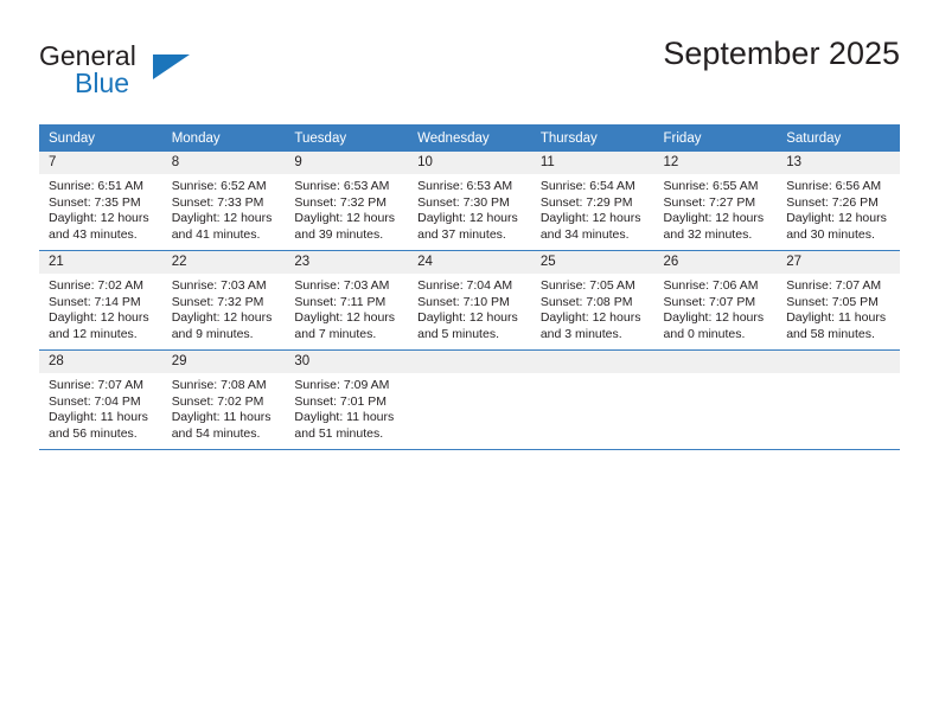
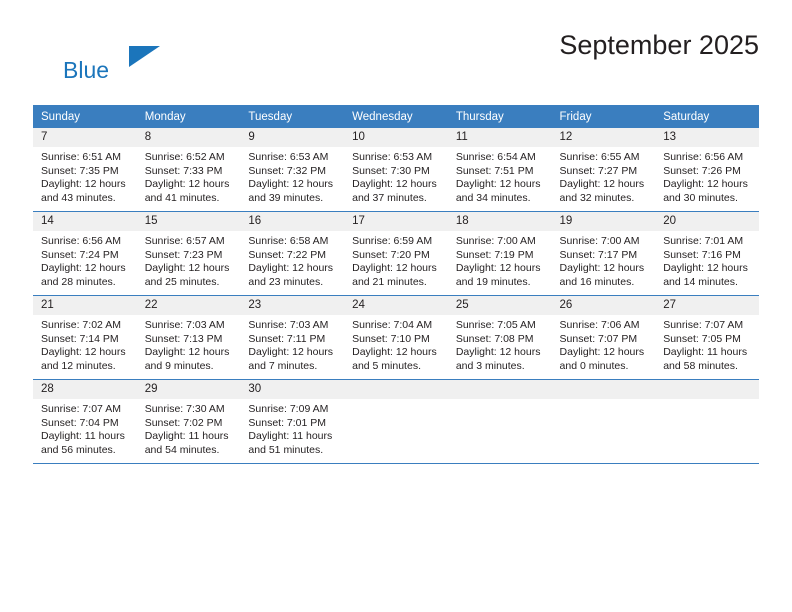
- General
  Blue
  September 2025
  Sunday	Monday	Tuesday	Wednesday	Thursday	Friday	Saturday
- 7Sunrise: 6:51 AMSunset: 7:35 PMDaylight: 12 hoursand 43 minutes.	8Sunrise: 6:52 AMSunset: 7:33 PMDaylight: 12 hoursand 41 minutes.	9Sunrise: 6:53 AMSunset: 7:32 PMDaylight: 12 hoursand 39 minutes.	10Sunrise: 6:53 AMSunset: 7:30 PMDaylight: 12 hoursand 37 minutes.	11Sunrise: 6:54 AMSunset: 7:29 PMDaylight: 12 hoursand 34 minutes.	12Sunrise: 6:55 AMSunset: 7:27 PMDaylight: 12 hoursand 32 minutes.	13Sunrise: 6:56 AMSunset: 7:26 PMDaylight: 12 hoursand 30 minutes.
+ 7Sunrise: 6:51 AMSunset: 7:35 PMDaylight: 12 hoursand 43 minutes.	8Sunrise: 6:52 AMSunset: 7:33 PMDaylight: 12 hoursand 41 minutes.	9Sunrise: 6:53 AMSunset: 7:32 PMDaylight: 12 hoursand 39 minutes.	10Sunrise: 6:53 AMSunset: 7:30 PMDaylight: 12 hoursand 37 minutes.	11Sunrise: 6:54 AMSunset: 7:51 PMDaylight: 12 hoursand 34 minutes.	12Sunrise: 6:55 AMSunset: 7:27 PMDaylight: 12 hoursand 32 minutes.	13Sunrise: 6:56 AMSunset: 7:26 PMDaylight: 12 hoursand 30 minutes.
+ 14Sunrise: 6:56 AMSunset: 7:24 PMDaylight: 12 hoursand 28 minutes.	15Sunrise: 6:57 AMSunset: 7:23 PMDaylight: 12 hoursand 25 minutes.	16Sunrise: 6:58 AMSunset: 7:22 PMDaylight: 12 hoursand 23 minutes.	17Sunrise: 6:59 AMSunset: 7:20 PMDaylight: 12 hoursand 21 minutes.	18Sunrise: 7:00 AMSunset: 7:19 PMDaylight: 12 hoursand 19 minutes.	19Sunrise: 7:00 AMSunset: 7:17 PMDaylight: 12 hoursand 16 minutes.	20Sunrise: 7:01 AMSunset: 7:16 PMDaylight: 12 hoursand 14 minutes.
- 21Sunrise: 7:02 AMSunset: 7:14 PMDaylight: 12 hoursand 12 minutes.	22Sunrise: 7:03 AMSunset: 7:32 PMDaylight: 12 hoursand 9 minutes.	23Sunrise: 7:03 AMSunset: 7:11 PMDaylight: 12 hoursand 7 minutes.	24Sunrise: 7:04 AMSunset: 7:10 PMDaylight: 12 hoursand 5 minutes.	25Sunrise: 7:05 AMSunset: 7:08 PMDaylight: 12 hoursand 3 minutes.	26Sunrise: 7:06 AMSunset: 7:07 PMDaylight: 12 hoursand 0 minutes.	27Sunrise: 7:07 AMSunset: 7:05 PMDaylight: 11 hoursand 58 minutes.
+ 21Sunrise: 7:02 AMSunset: 7:14 PMDaylight: 12 hoursand 12 minutes.	22Sunrise: 7:03 AMSunset: 7:13 PMDaylight: 12 hoursand 9 minutes.	23Sunrise: 7:03 AMSunset: 7:11 PMDaylight: 12 hoursand 7 minutes.	24Sunrise: 7:04 AMSunset: 7:10 PMDaylight: 12 hoursand 5 minutes.	25Sunrise: 7:05 AMSunset: 7:08 PMDaylight: 12 hoursand 3 minutes.	26Sunrise: 7:06 AMSunset: 7:07 PMDaylight: 12 hoursand 0 minutes.	27Sunrise: 7:07 AMSunset: 7:05 PMDaylight: 11 hoursand 58 minutes.
- 28Sunrise: 7:07 AMSunset: 7:04 PMDaylight: 11 hoursand 56 minutes.	29Sunrise: 7:08 AMSunset: 7:02 PMDaylight: 11 hoursand 54 minutes.	30Sunrise: 7:09 AMSunset: 7:01 PMDaylight: 11 hoursand 51 minutes.
+ 28Sunrise: 7:07 AMSunset: 7:04 PMDaylight: 11 hoursand 56 minutes.	29Sunrise: 7:30 AMSunset: 7:02 PMDaylight: 11 hoursand 54 minutes.	30Sunrise: 7:09 AMSunset: 7:01 PMDaylight: 11 hoursand 51 minutes.
